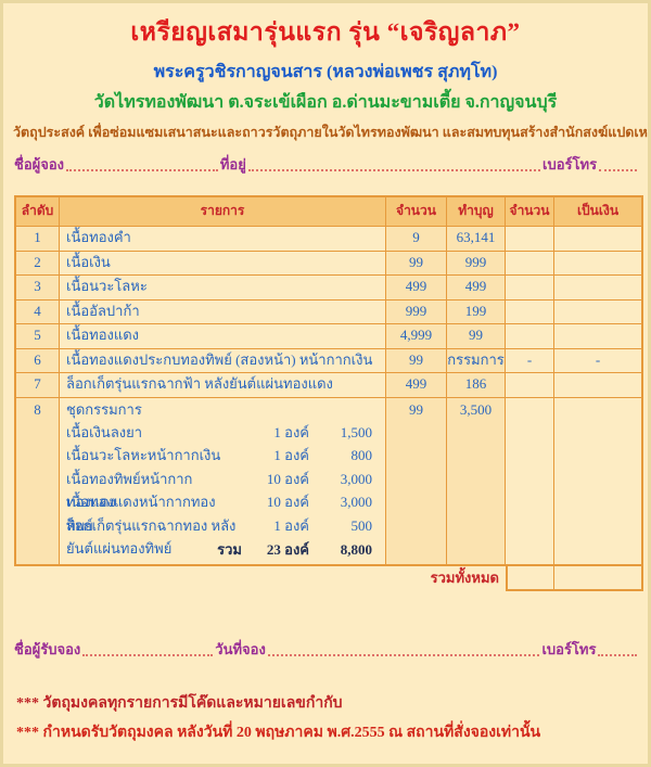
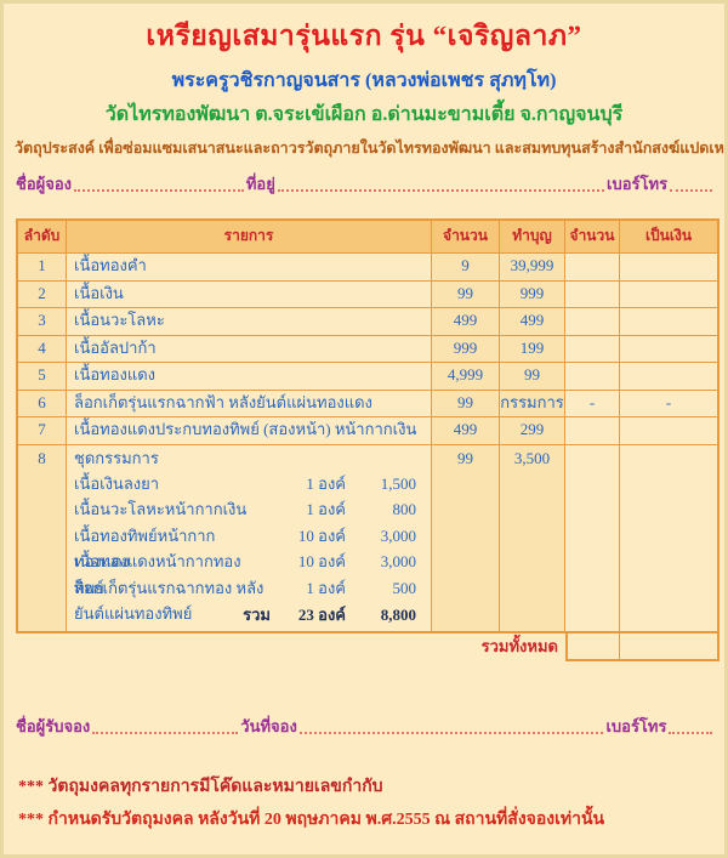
  เหรียญเสมารุ่นแรก รุ่น “เจริญลาภ”
  พระครูวชิรกาญจนสาร (หลวงพ่อเพชร สุภทฺโท)
  วัดไทรทองพัฒนา ต.จระเข้เผือก อ.ด่านมะขามเตี้ย จ.กาญจนบุรี
  วัตถุประสงค์ เพื่อซ่อมแซมเสนาสนะและถาวรวัตถุภายในวัดไทรทองพัฒนา และสมทบทุนสร้างสำนักสงฆ์แปดเห
  ชื่อผู้จอง
  ที่อยู่
  เบอร์โทร
  ลำดับ
  รายการ
  ทำบุญ
  จำนวน
  เป็นเงิน
  1
  เนื้อทองคำ
  9
- 63,141
+ 39,999
  2
  เนื้อเงิน
  99
  999
  3
  เนื้อนวะโลหะ
  499
  499
  4
  เนื้ออัลปาก้า
  999
  199
  5
  เนื้อทองแดง
  4,999
  99
  6
- เนื้อทองแดงประกบทองทิพย์ (สองหน้า) หน้ากากเงิน
+ ล็อกเก็ตรุ่นแรกฉากฟ้า หลังยันต์แผ่นทองแดง
  99
  กรรมการ
  -
  -
  7
- ล็อกเก็ตรุ่นแรกฉากฟ้า หลังยันต์แผ่นทองแดง
+ เนื้อทองแดงประกบทองทิพย์ (สองหน้า) หน้ากากเงิน
  499
- 186
+ 299
  8
  ชุดกรรมการ
  เนื้อเงินลงยา
  1 องค์
  1,500
  เนื้อนวะโลหะหน้ากากเงิน
  1 องค์
  800
  เนื้อทองทิพย์หน้ากากทองแดง
  10 องค์
  3,000
  เนื้อทองแดงหน้ากากทองทิพย์
  10 องค์
  3,000
  ล็อกเก็ตรุ่นแรกฉากทอง หลังยันต์แผ่นทองทิพย์
  1 องค์
  500
  รวม
  23 องค์
  8,800
  99
  3,500
  รวมทั้งหมด
  ชื่อผู้รับจอง
  วันที่จอง
  เบอร์โทร
  *** วัตถุมงคลทุกรายการมีโค๊ดและหมายเลขกำกับ
  *** กำหนดรับวัตถุมงคล หลังวันที่ 20 พฤษภาคม พ.ศ.2555 ณ สถานที่สั่งจองเท่านั้น
